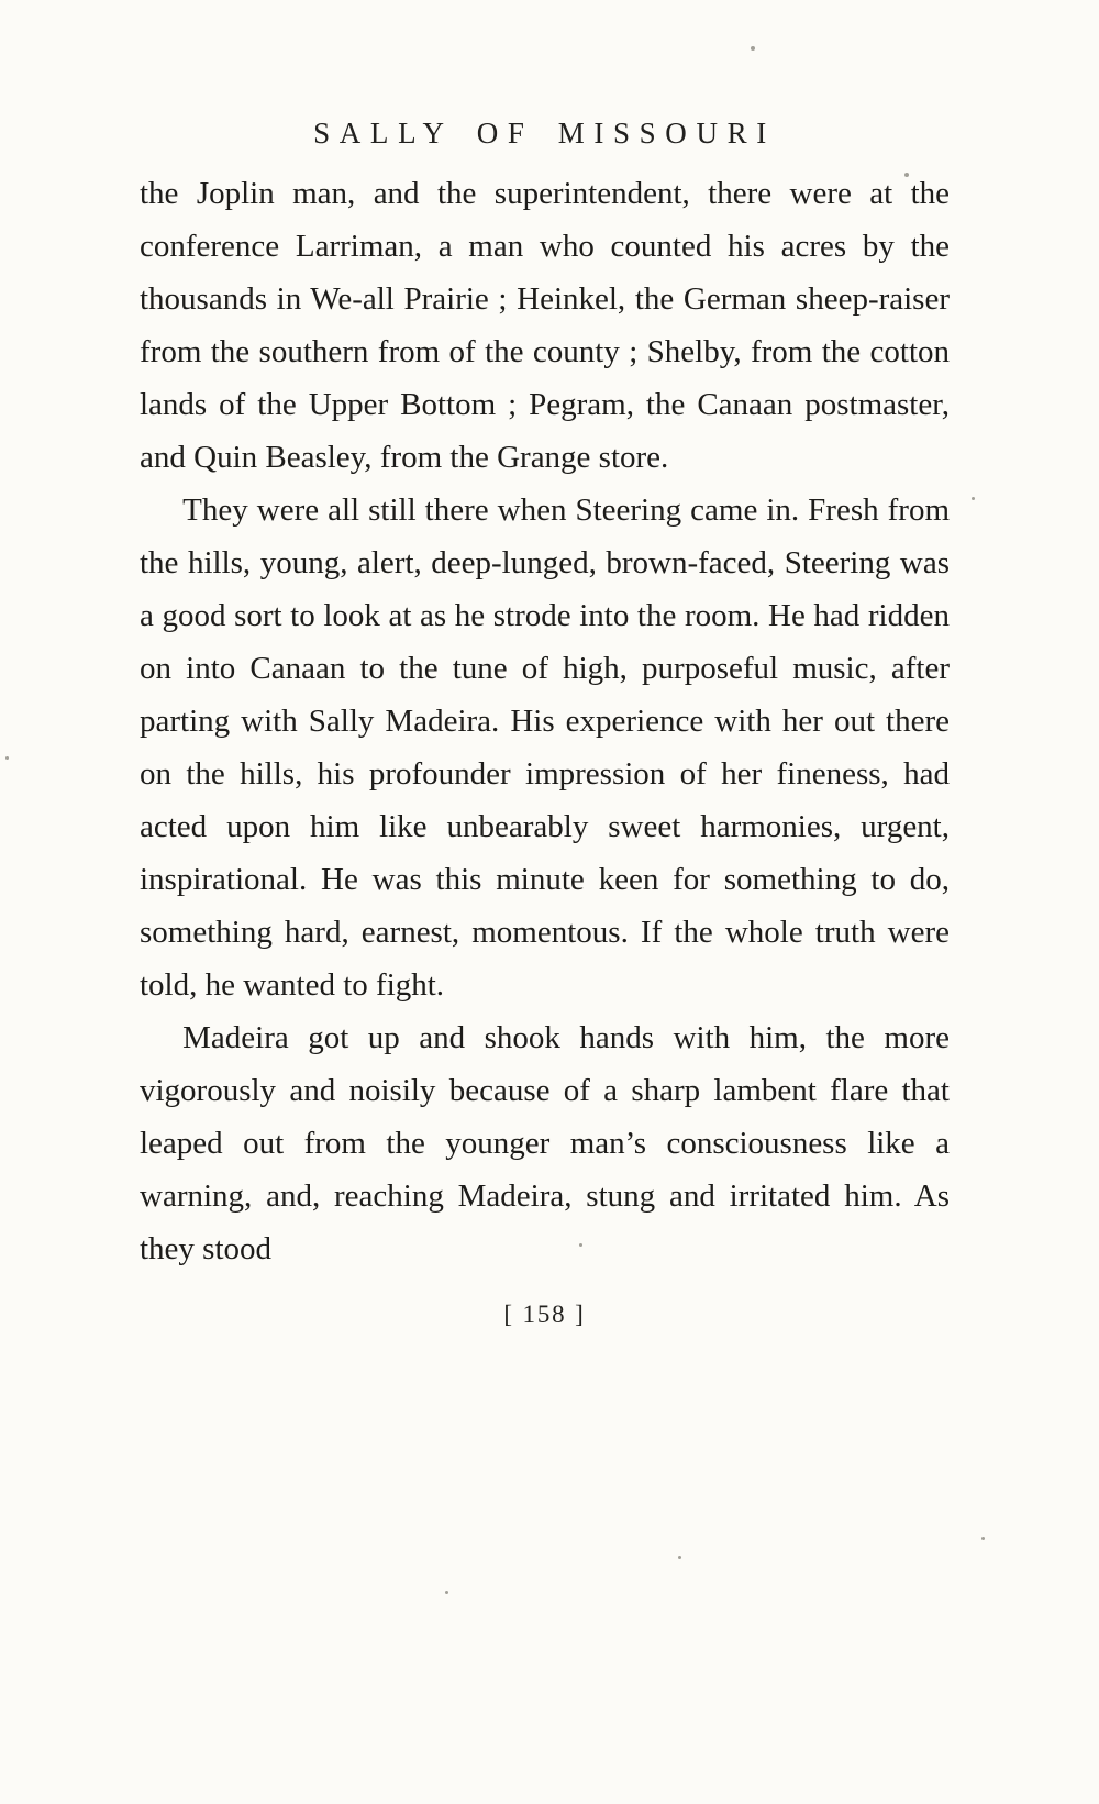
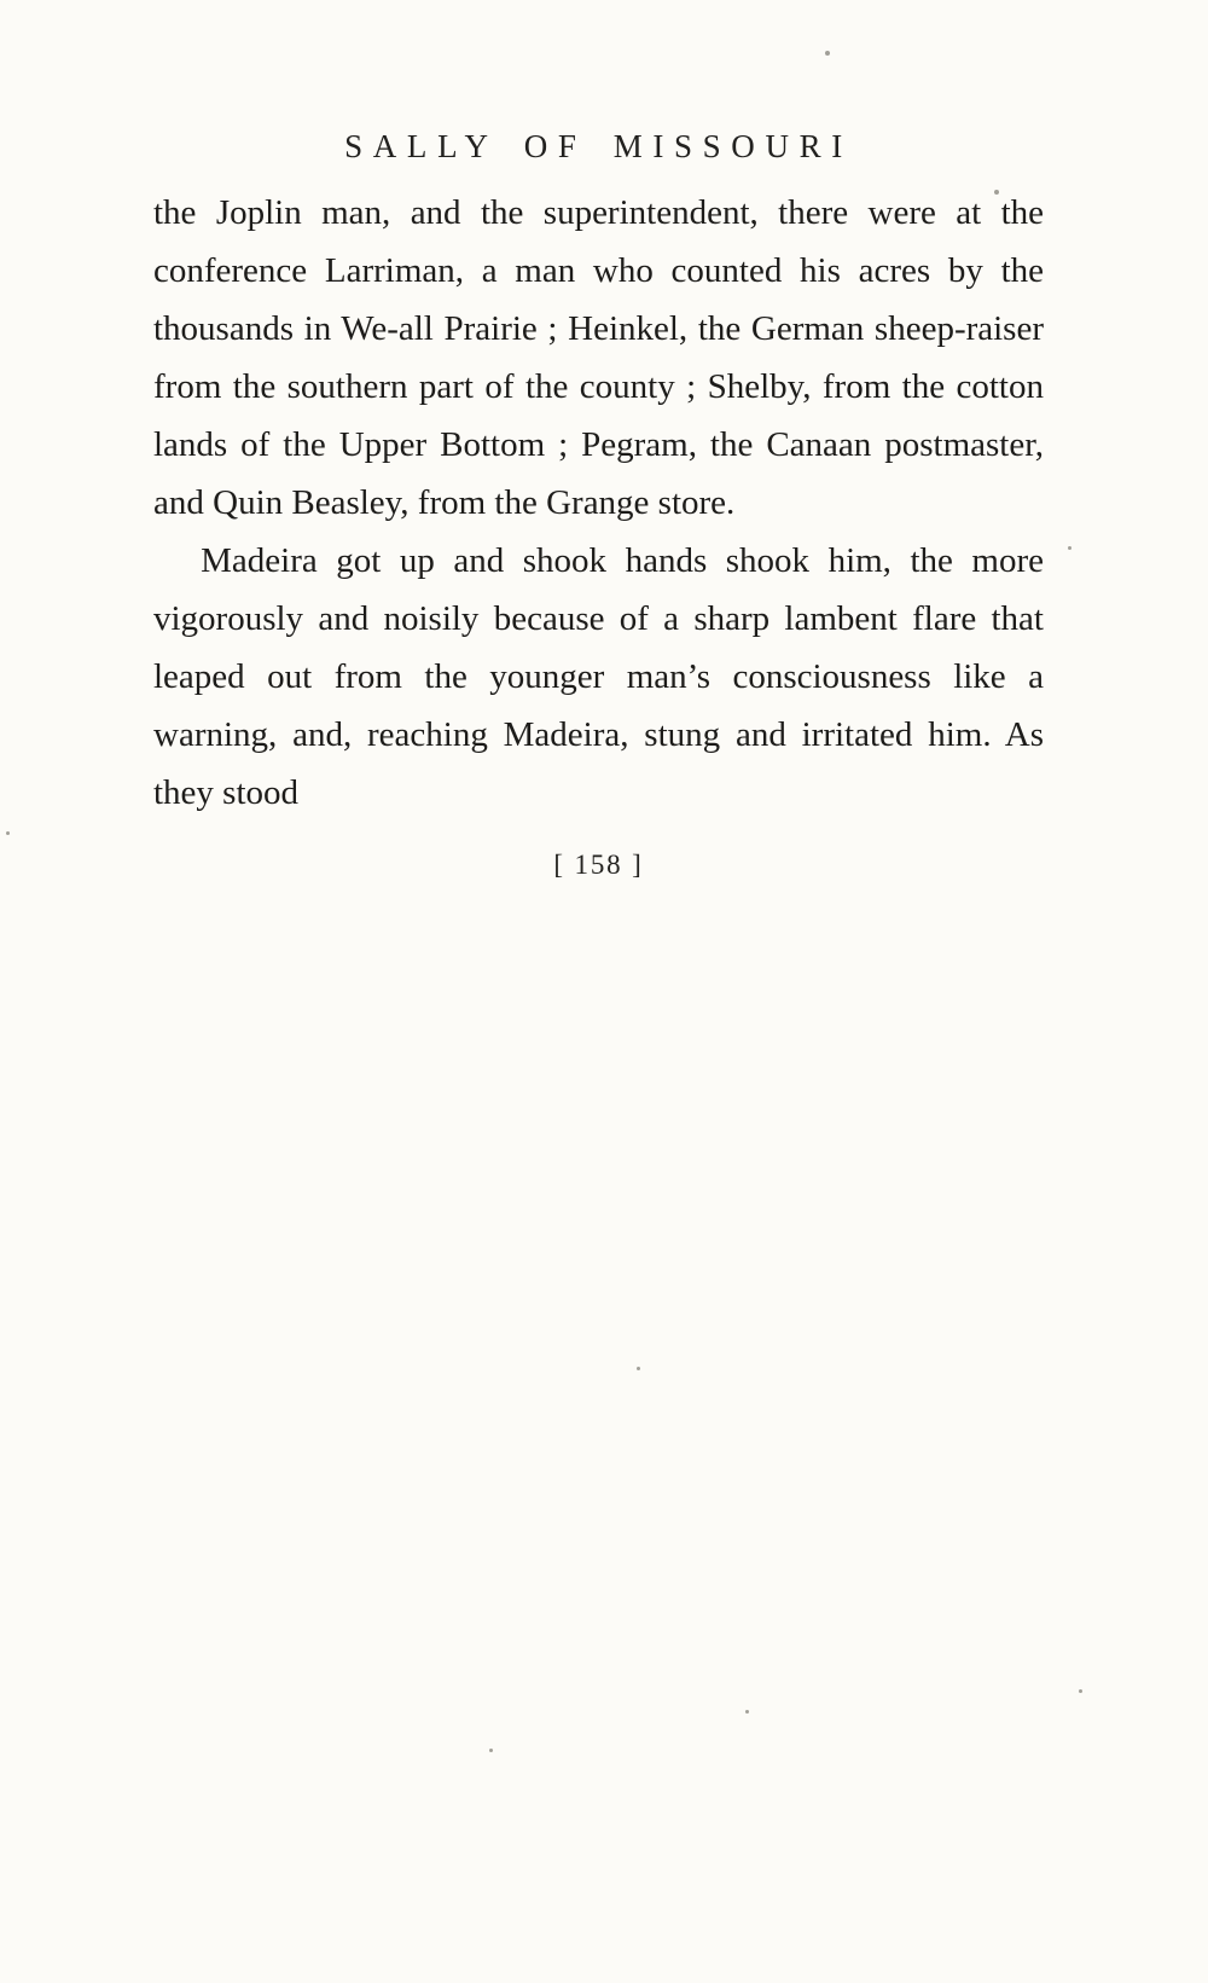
  SALLY OF MISSOURI
- the Joplin man, and the superintendent, there were at the conference Larriman, a man who counted his acres by the thousands in We-all Prairie ; Heinkel, the German sheep-raiser from the southern from of the county ; Shelby, from the cotton lands of the Upper Bottom ; Pegram, the Canaan postmaster, and Quin Beasley, from the Grange store.
+ the Joplin man, and the superintendent, there were at the conference Larriman, a man who counted his acres by the thousands in We-all Prairie ; Heinkel, the German sheep-raiser from the southern part of the county ; Shelby, from the cotton lands of the Upper Bottom ; Pegram, the Canaan postmaster, and Quin Beasley, from the Grange store.
- They were all still there when Steering came in. Fresh from the hills, young, alert, deep-lunged, brown-faced, Steering was a good sort to look at as he strode into the room. He had ridden on into Canaan to the tune of high, purposeful music, after parting with Sally Madeira. His experience with her out there on the hills, his profounder impression of her fineness, had acted upon him like unbearably sweet harmonies, urgent, inspirational. He was this minute keen for something to do, something hard, earnest, momentous. If the whole truth were told, he wanted to fight.
- Madeira got up and shook hands with him, the more vigorously and noisily because of a sharp lambent flare that leaped out from the younger man’s consciousness like a warning, and, reaching Madeira, stung and irritated him. As they stood
+ Madeira got up and shook hands shook him, the more vigorously and noisily because of a sharp lambent flare that leaped out from the younger man’s consciousness like a warning, and, reaching Madeira, stung and irritated him. As they stood
  [ 158 ]
